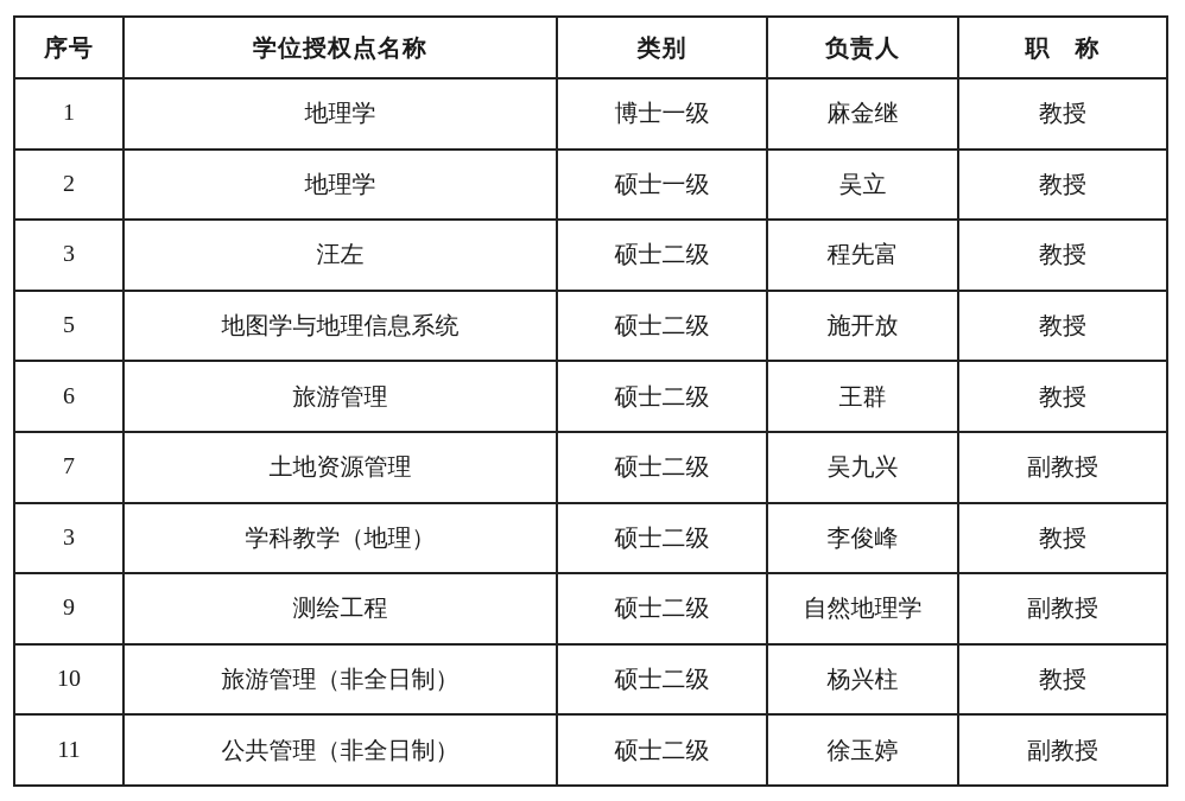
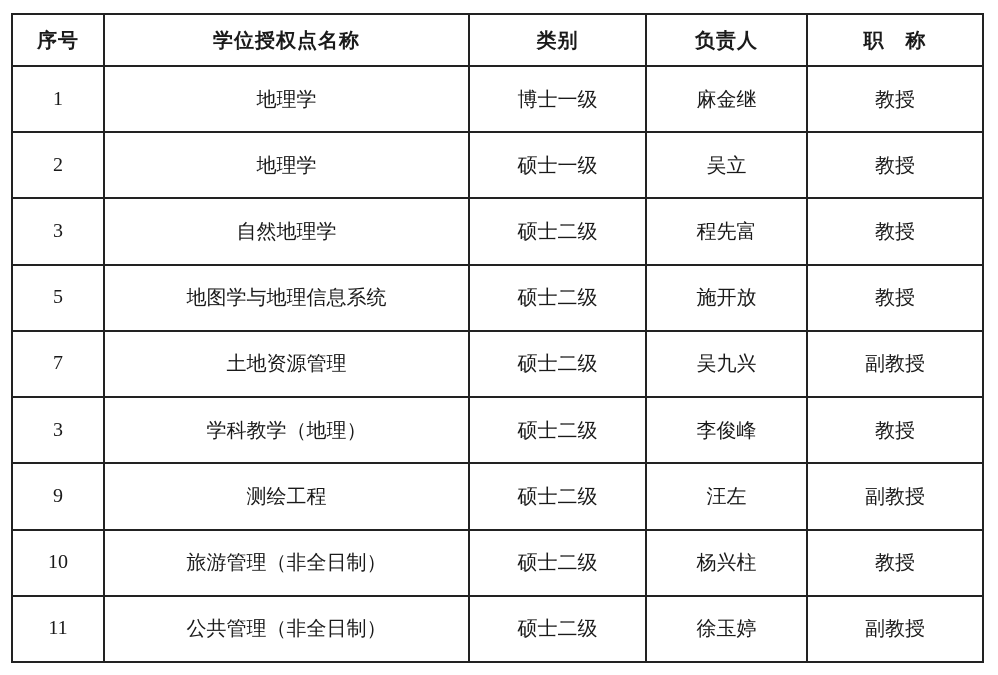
  序号	学位授权点名称	类别	负责人	职 称
  1	地理学	博士一级	麻金继	教授
  2	地理学	硕士一级	吴立	教授
- 3	汪左	硕士二级	程先富	教授
+ 3	自然地理学	硕士二级	程先富	教授
  5	地图学与地理信息系统	硕士二级	施开放	教授
- 6	旅游管理	硕士二级	王群	教授
  7	土地资源管理	硕士二级	吴九兴	副教授
  3	学科教学（地理）	硕士二级	李俊峰	教授
- 9	测绘工程	硕士二级	自然地理学	副教授
+ 9	测绘工程	硕士二级	汪左	副教授
  10	旅游管理（非全日制）	硕士二级	杨兴柱	教授
  11	公共管理（非全日制）	硕士二级	徐玉婷	副教授
